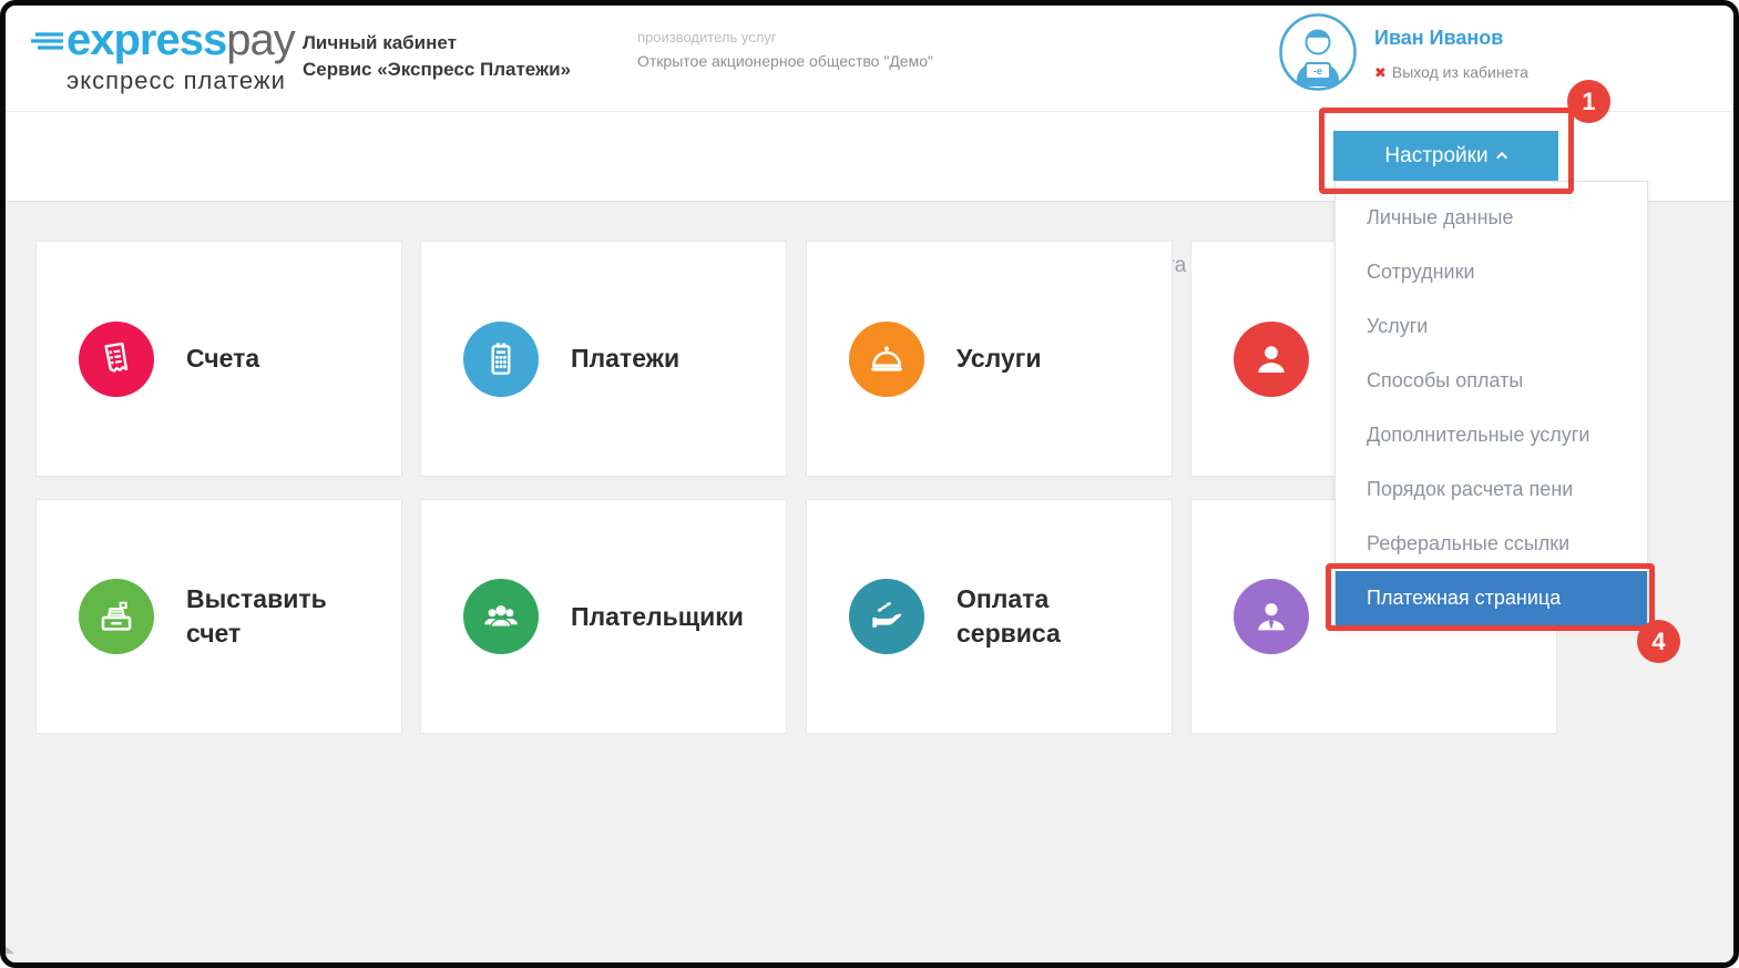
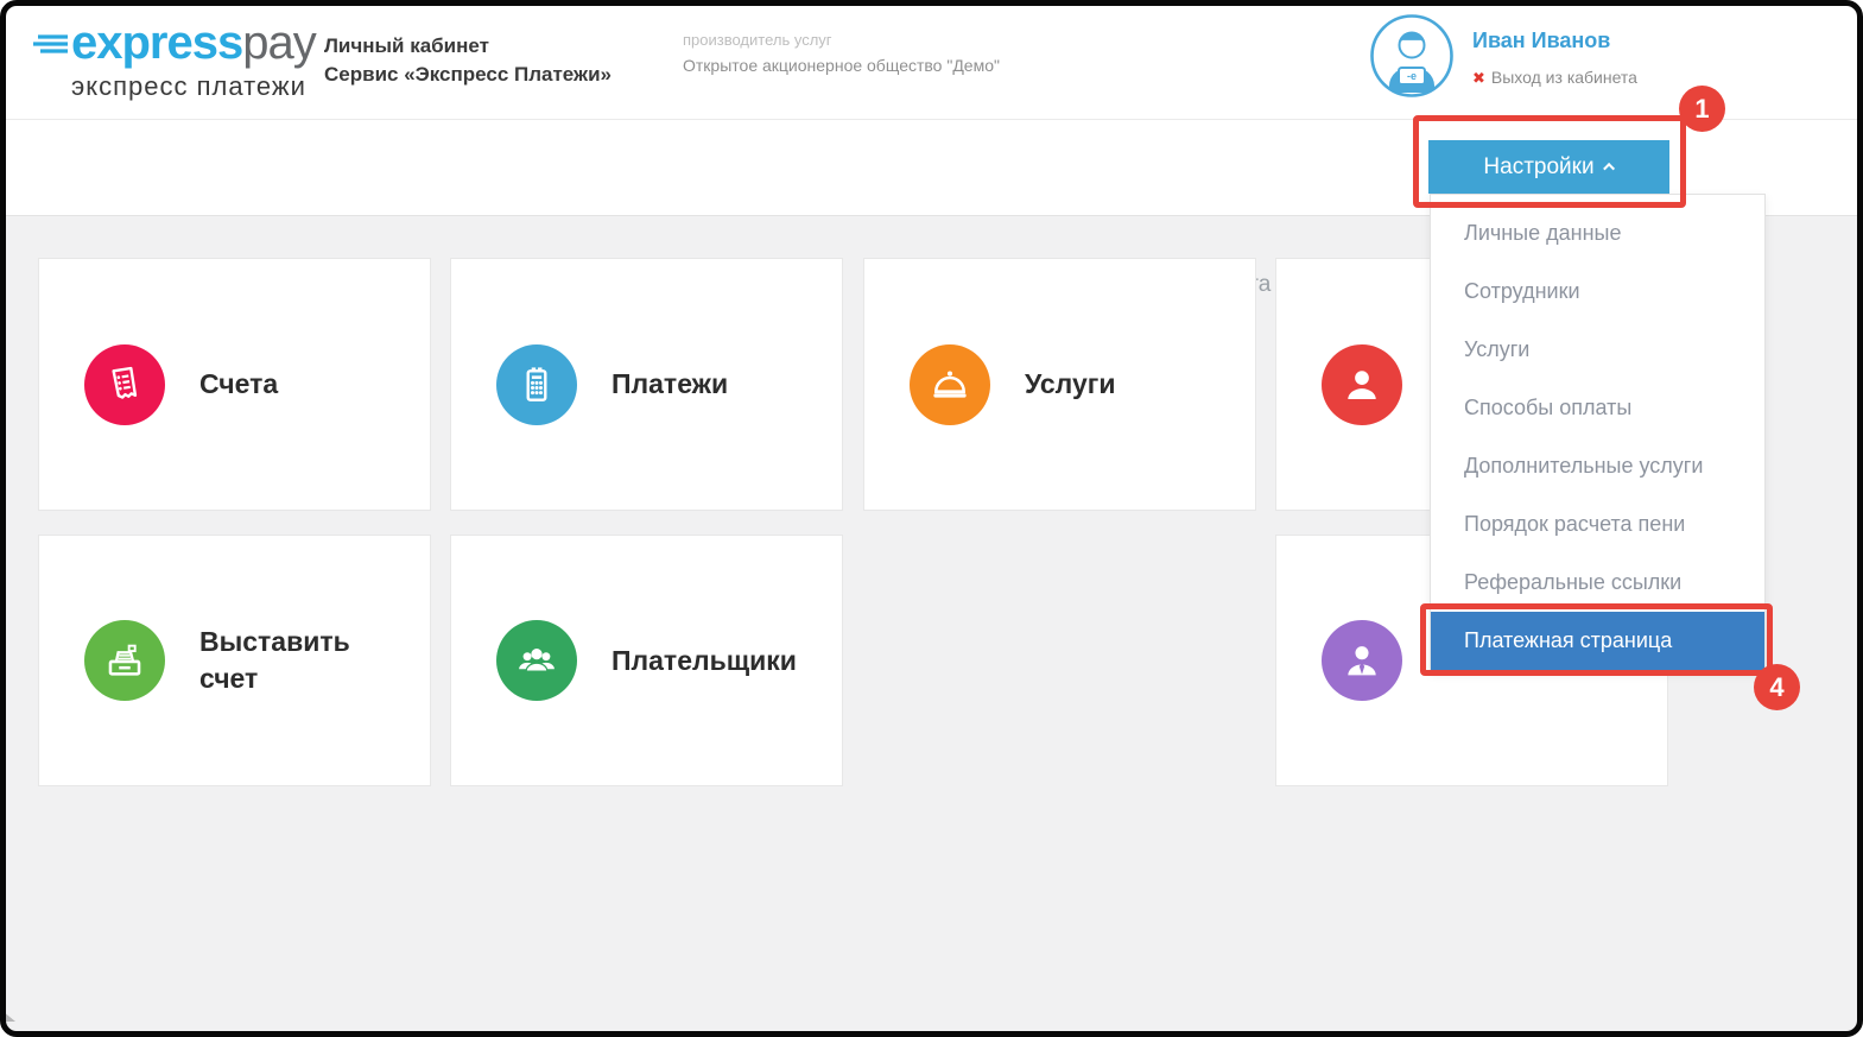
  express
  pay
  экспресс платежи
  Личный кабинет
  Сервис «Экспресс Платежи»
  производитель услуг
  Открытое акционерное общество "Демо"
  -e
  Иван Иванов
  ✖ Выход из кабинета
  Настройки
  Счета
  Платежи
  Услуги
  Выставить счет
  Плательщики
- Оплата сервиса
  Личные данные
  Сотрудники
  Услуги
  Способы оплаты
  Дополнительные услуги
  Порядок расчета пени
  Реферальные ссылки
  Платежная страница
  1
  4
